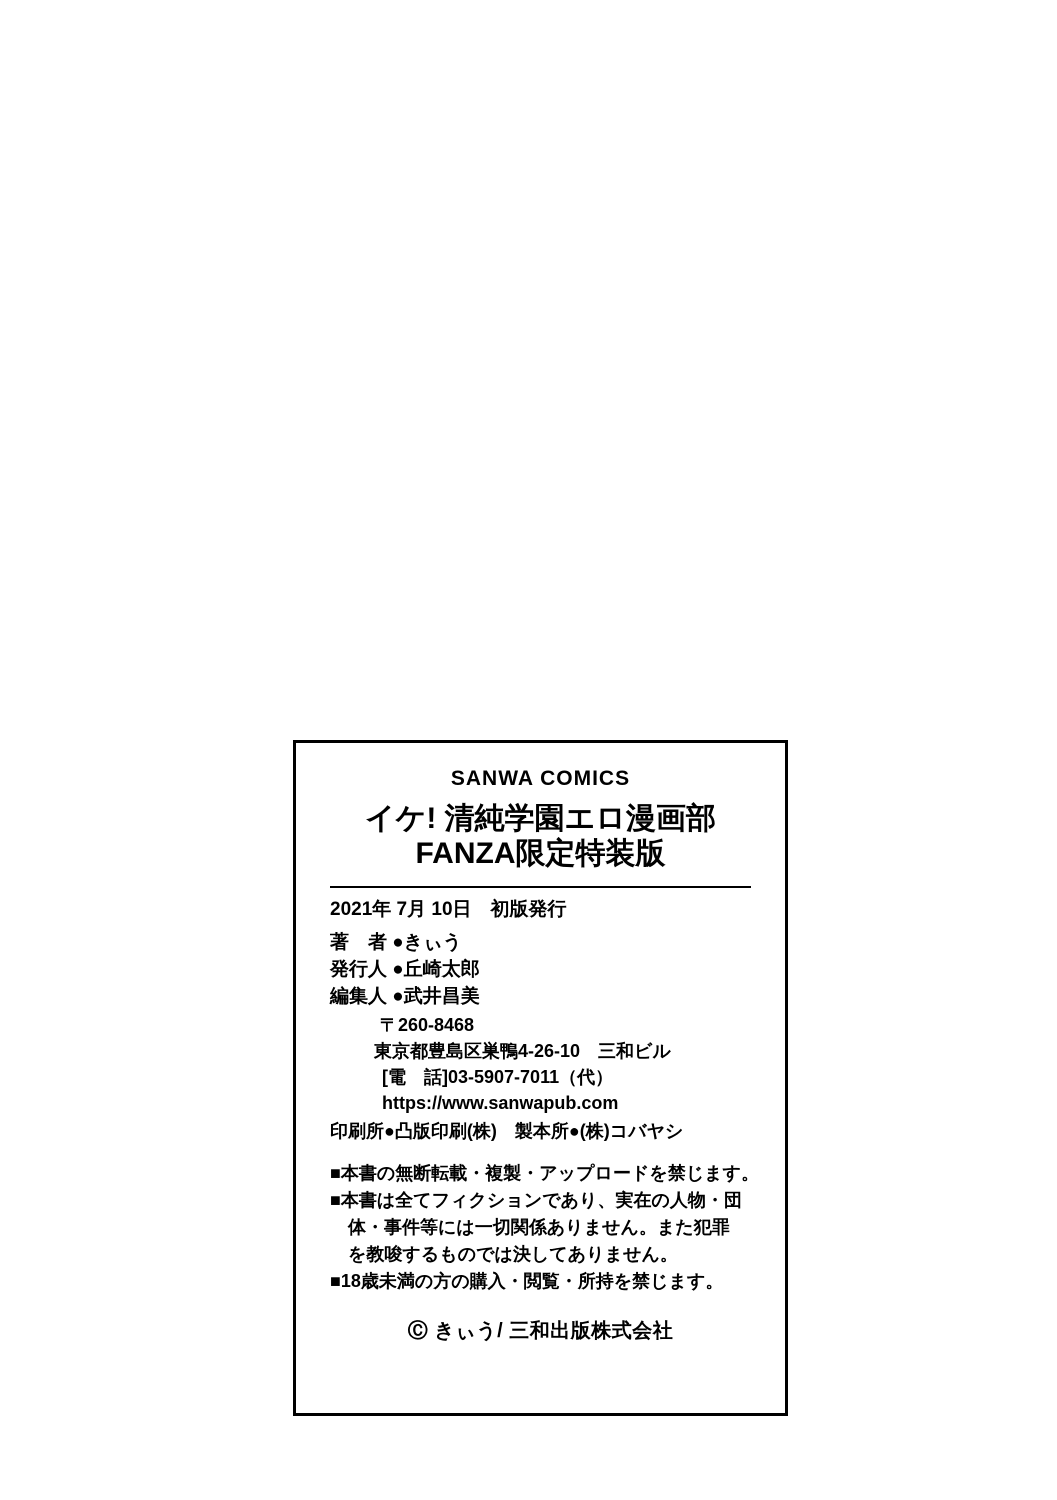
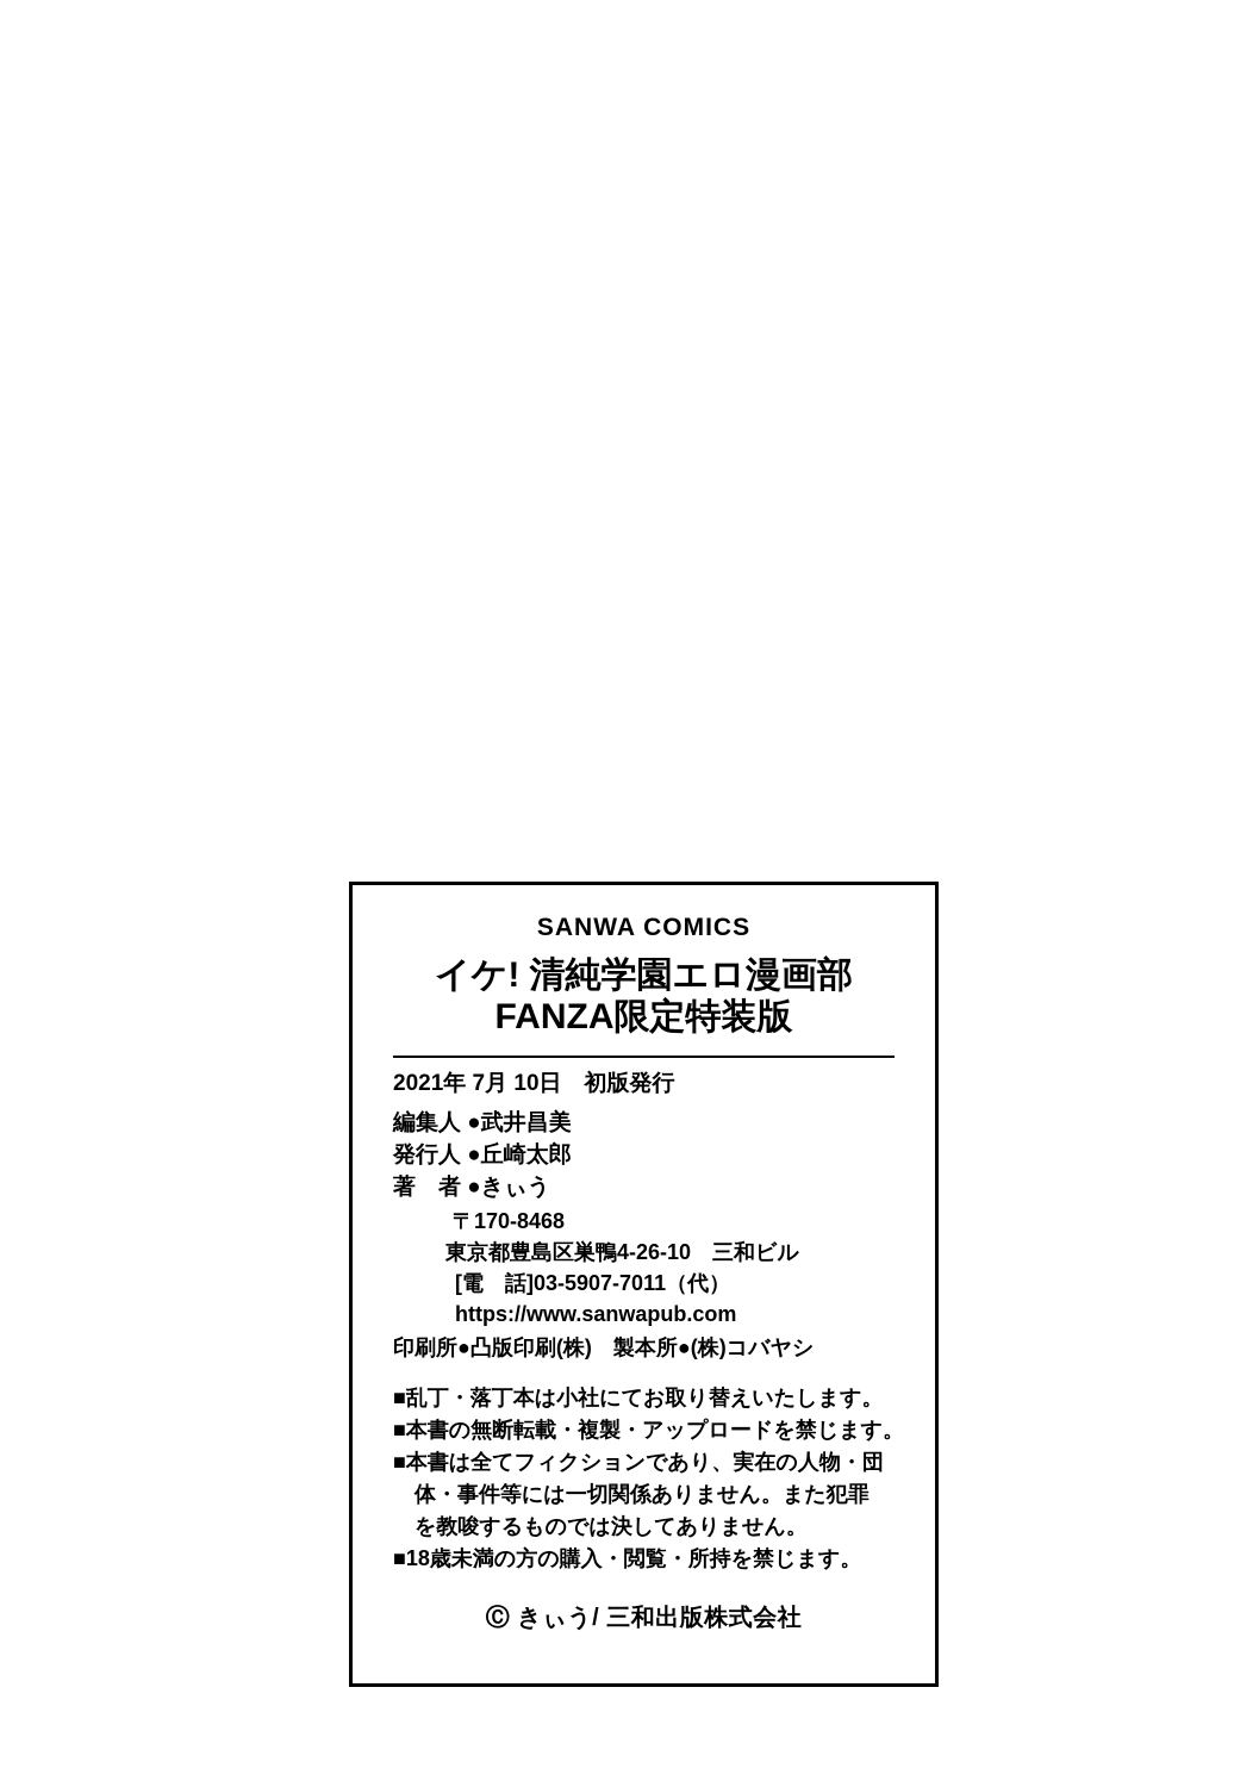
  SANWA COMICS
  イケ! 清純学園エロ漫画部
  FANZA限定特装版
  2021年 7月 10日 初版発行
- 著 者 ●きぃう
+ 編集人 ●武井昌美
  発行人 ●丘崎太郎
- 編集人 ●武井昌美
+ 著 者 ●きぃう
- 〒260-8468
+ 〒170-8468
  東京都豊島区巣鴨4-26-10 三和ビル
  [電 話]03-5907-7011（代）
  https://www.sanwapub.com
  印刷所●凸版印刷(株) 製本所●(株)コバヤシ
+ ■乱丁・落丁本は小社にてお取り替えいたします。
  ■本書の無断転載・複製・アップロードを禁じます。
  ■本書は全てフィクションであり、実在の人物・団
  体・事件等には一切関係ありません。また犯罪
  を教唆するものでは決してありません。
  ■18歳未満の方の購入・閲覧・所持を禁じます。
  Ⓒ きぃう/ 三和出版株式会社
